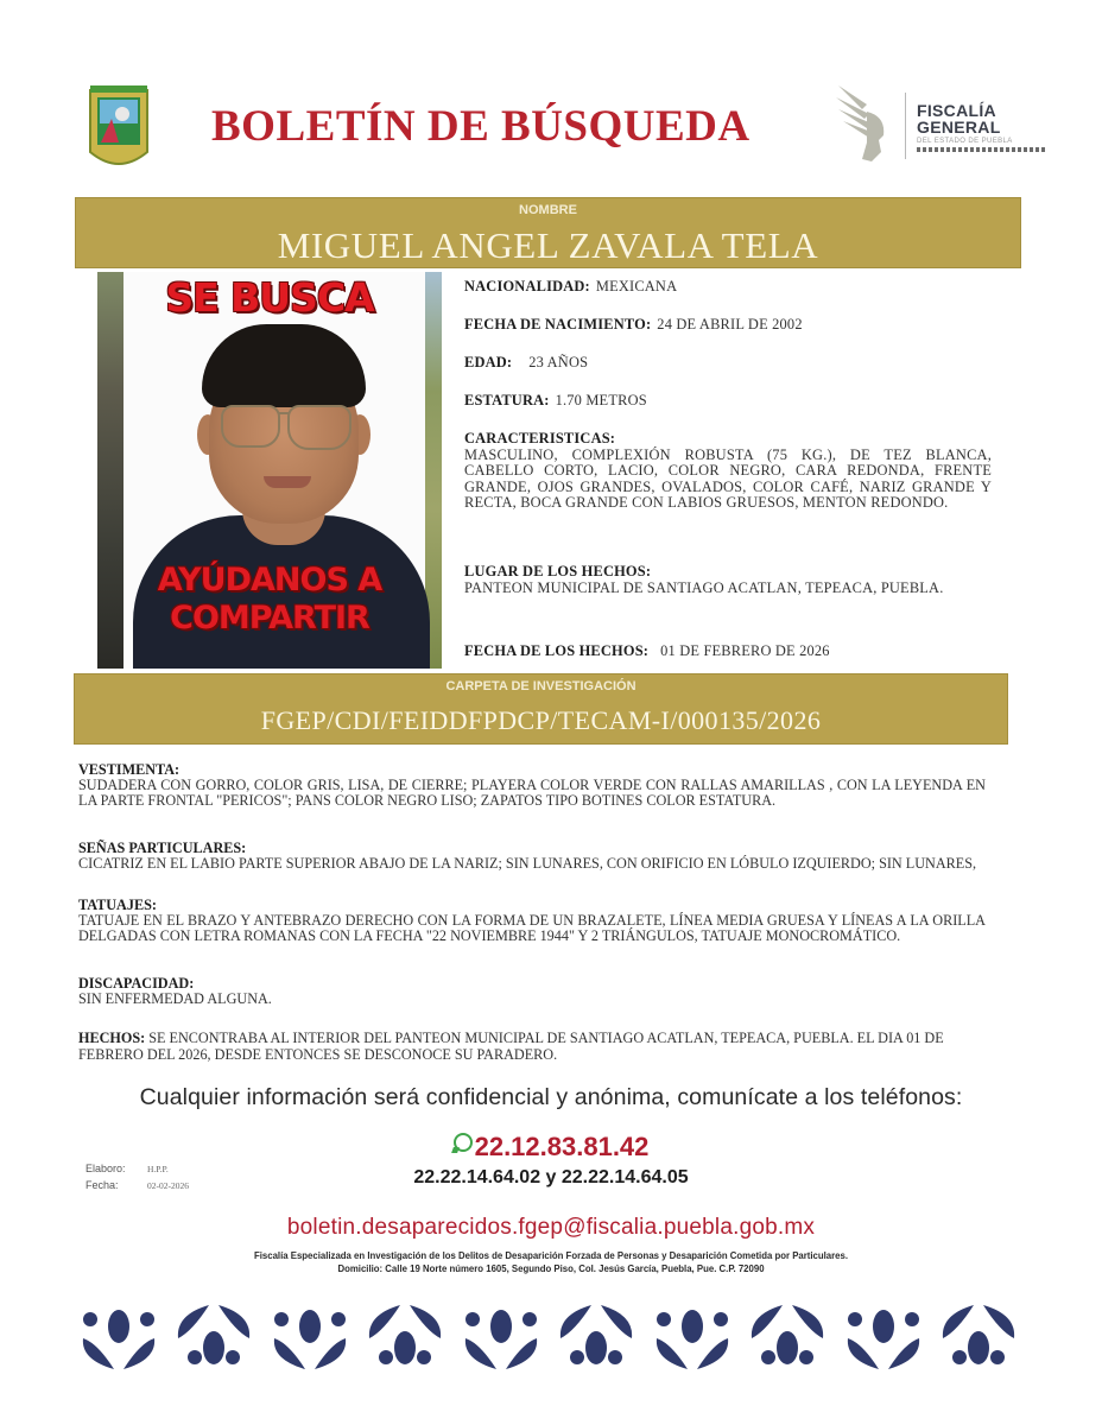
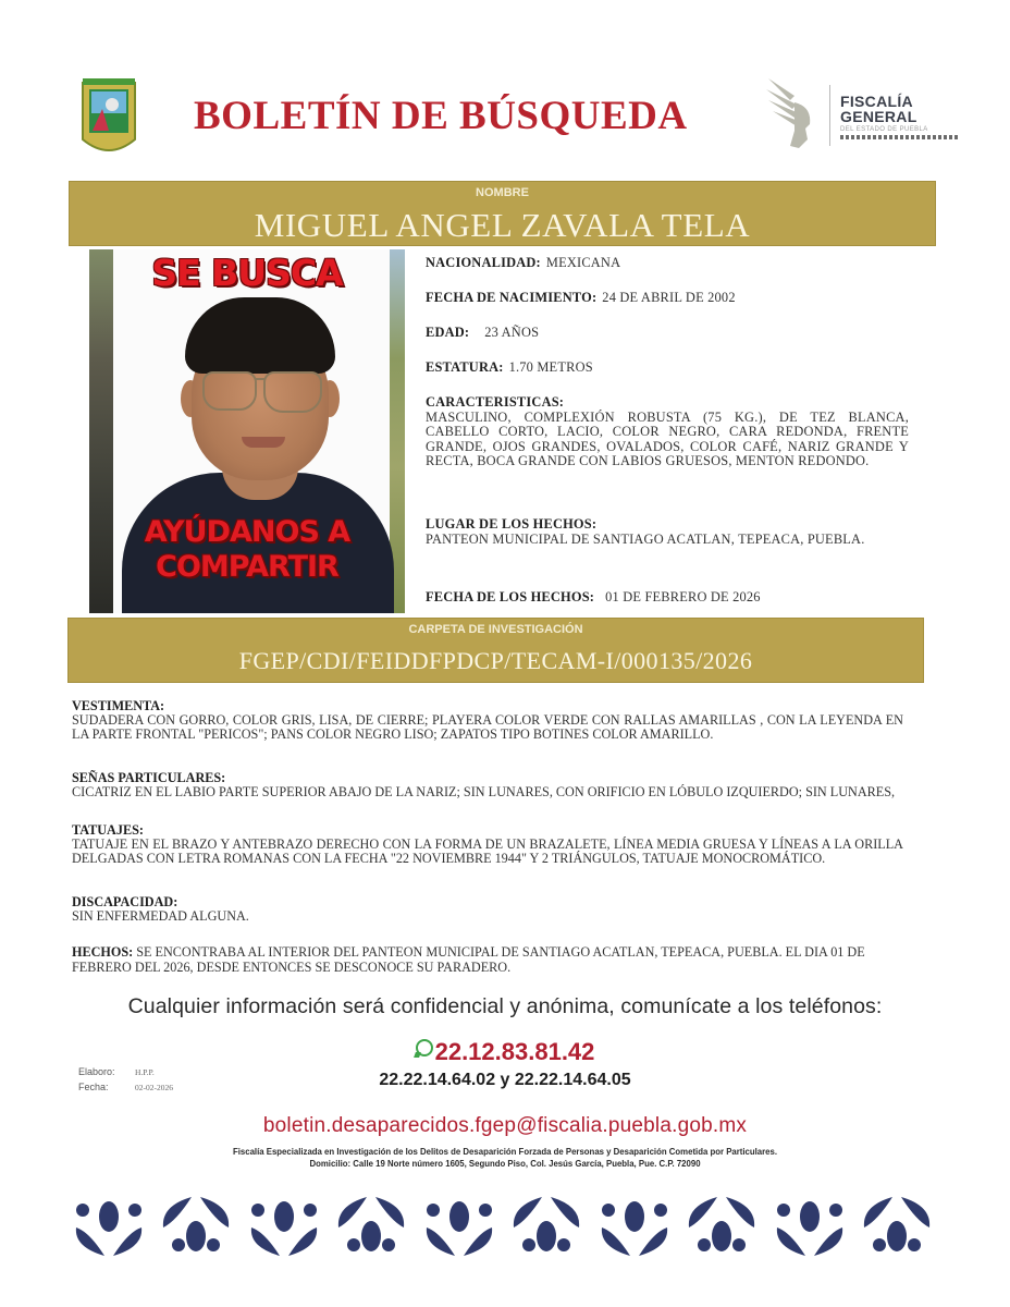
  BOLETÍN DE BÚSQUEDA
  FISCALÍA
  GENERAL
  NOMBRE
  MIGUEL ANGEL ZAVALA TELA
  SE BUSCA
  AYÚDANOS A
  COMPARTIR
  NACIONALIDAD: MEXICANA
  FECHA DE NACIMIENTO: 24 DE ABRIL DE 2002
  EDAD: 23 AÑOS
  ESTATURA: 1.70 METROS
  CARACTERISTICAS:
  MASCULINO, COMPLEXIÓN ROBUSTA (75 KG.), DE TEZ BLANCA, CABELLO CORTO, LACIO, COLOR NEGRO, CARA REDONDA, FRENTE GRANDE, OJOS GRANDES, OVALADOS, COLOR CAFÉ, NARIZ GRANDE Y RECTA, BOCA GRANDE CON LABIOS GRUESOS, MENTON REDONDO.
  LUGAR DE LOS HECHOS:
  PANTEON MUNICIPAL DE SANTIAGO ACATLAN, TEPEACA, PUEBLA.
  FECHA DE LOS HECHOS: 01 DE FEBRERO DE 2026
  CARPETA DE INVESTIGACIÓN
  FGEP/CDI/FEIDDFPDCP/TECAM-I/000135/2026
  VESTIMENTA:
- SUDADERA CON GORRO, COLOR GRIS, LISA, DE CIERRE; PLAYERA COLOR VERDE CON RALLAS AMARILLAS , CON LA LEYENDA EN LA PARTE FRONTAL "PERICOS"; PANS COLOR NEGRO LISO; ZAPATOS TIPO BOTINES COLOR ESTATURA.
+ SUDADERA CON GORRO, COLOR GRIS, LISA, DE CIERRE; PLAYERA COLOR VERDE CON RALLAS AMARILLAS , CON LA LEYENDA EN LA PARTE FRONTAL "PERICOS"; PANS COLOR NEGRO LISO; ZAPATOS TIPO BOTINES COLOR AMARILLO.
  SEÑAS PARTICULARES:
  CICATRIZ EN EL LABIO PARTE SUPERIOR ABAJO DE LA NARIZ; SIN LUNARES, CON ORIFICIO EN LÓBULO IZQUIERDO; SIN LUNARES,
  TATUAJES:
  TATUAJE EN EL BRAZO Y ANTEBRAZO DERECHO CON LA FORMA DE UN BRAZALETE, LÍNEA MEDIA GRUESA Y LÍNEAS A LA ORILLA DELGADAS CON LETRA ROMANAS CON LA FECHA "22 NOVIEMBRE 1944" Y 2 TRIÁNGULOS, TATUAJE MONOCROMÁTICO.
  DISCAPACIDAD:
  SIN ENFERMEDAD ALGUNA.
  HECHOS: SE ENCONTRABA AL INTERIOR DEL PANTEON MUNICIPAL DE SANTIAGO ACATLAN, TEPEACA, PUEBLA. EL DIA 01 DE FEBRERO DEL 2026, DESDE ENTONCES SE DESCONOCE SU PARADERO.
  Cualquier información será confidencial y anónima, comunícate a los teléfonos:
  22.12.83.81.42
  22.22.14.64.02 y 22.22.14.64.05
  Elaboro:
  H.P.P.
  Fecha:
  02-02-2026
  boletin.desaparecidos.fgep@fiscalia.puebla.gob.mx
  Fiscalía Especializada en Investigación de los Delitos de Desaparición Forzada de Personas y Desaparición Cometida por Particulares.
  Domicilio: Calle 19 Norte número 1605, Segundo Piso, Col. Jesús García, Puebla, Pue. C.P. 72090
